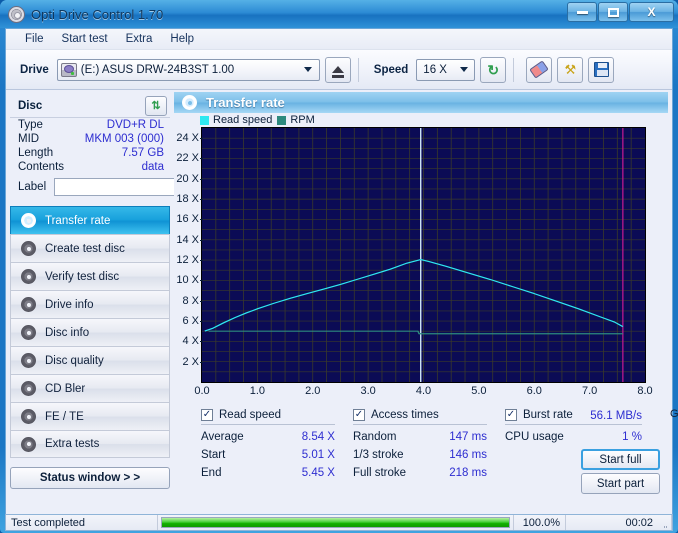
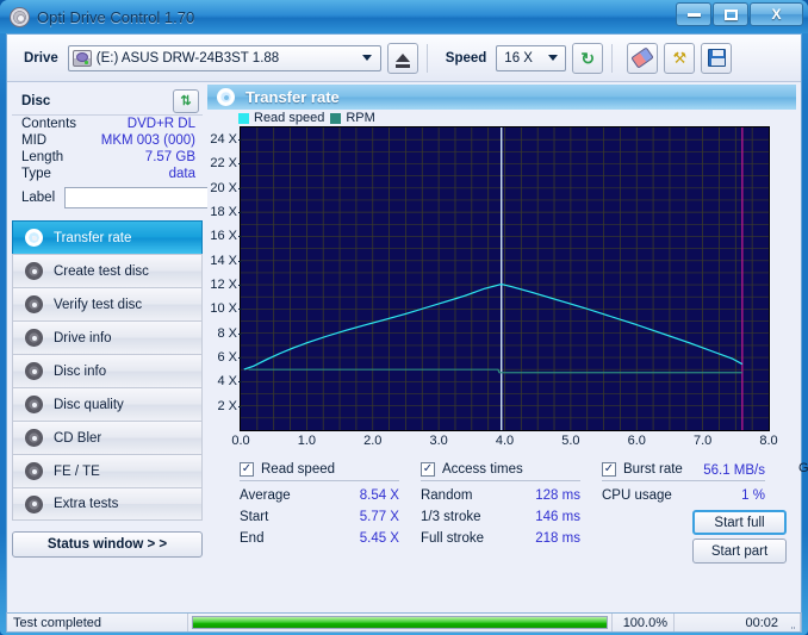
  Opti Drive Control 1.70
  X
- File
- Start test
- Extra
- Help
  Drive
- (E:) ASUS DRW-24B3ST 1.00
+ (E:) ASUS DRW-24B3ST 1.88
  Speed
  16 X
  ↻
  ⚒
  Disc
  ⇅
- Type
+ Contents
  DVD+R DL
  MID
  MKM 003 (000)
  Length
  7.57 GB
- Contents
+ Type
  data
  Label
  Transfer rate
  Create test disc
  Verify test disc
  Drive info
  Disc info
  Disc quality
  CD Bler
  FE / TE
  Extra tests
  Status window > >
  Transfer rate
  Read speed
  RPM
  2 X
  4 X
  6 X
  8 X
  10 X
  12 X
  14 X
  16 X
  18 X
  20 X
  22 X
  24 X
  0.0
  1.0
  2.0
  3.0
  4.0
  5.0
  6.0
  7.0
  8.0
  ✓
  Read speed
  Average
  8.54 X
  Start
- 5.01 X
+ 5.77 X
  End
  5.45 X
  ✓
  Access times
  Random
- 147 ms
+ 128 ms
  1/3 stroke
  146 ms
  Full stroke
  218 ms
  ✓
  Burst rate
  56.1 MB/s
  CPU usage
  1 %
  Start full
  Start part
  Test completed
  100.0%
  00:02
